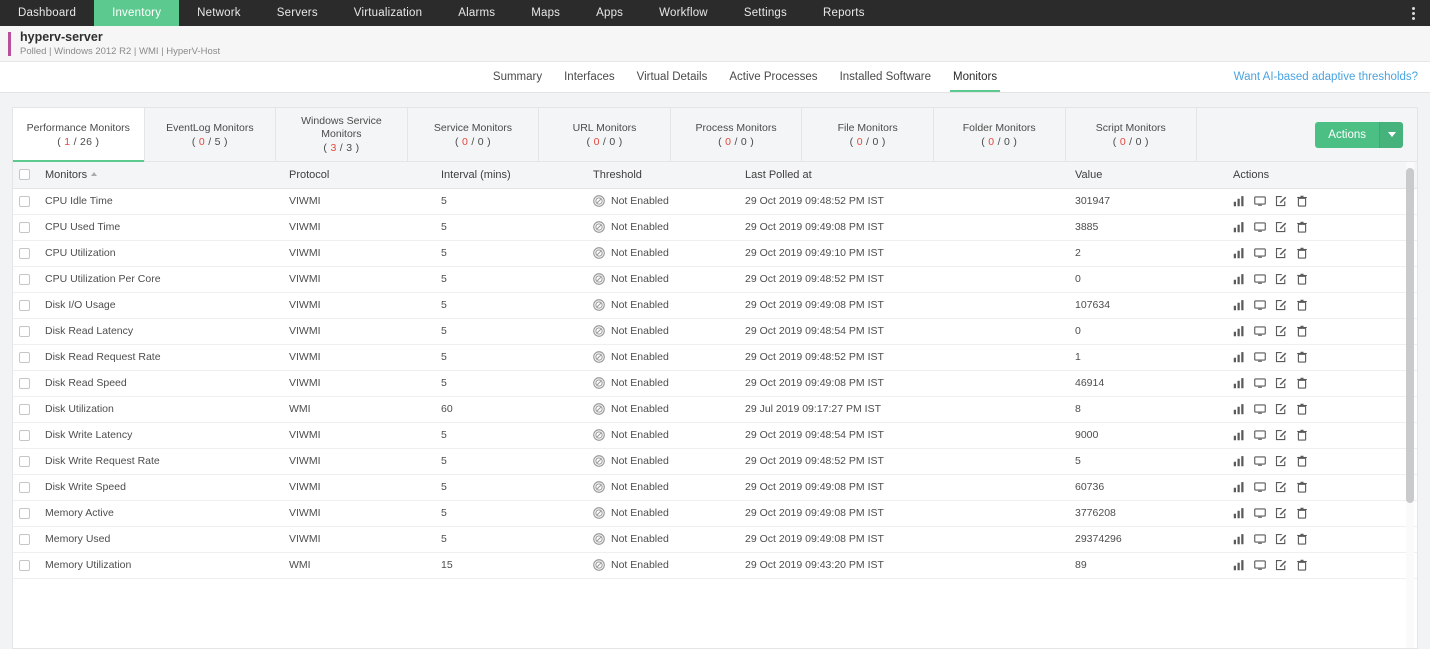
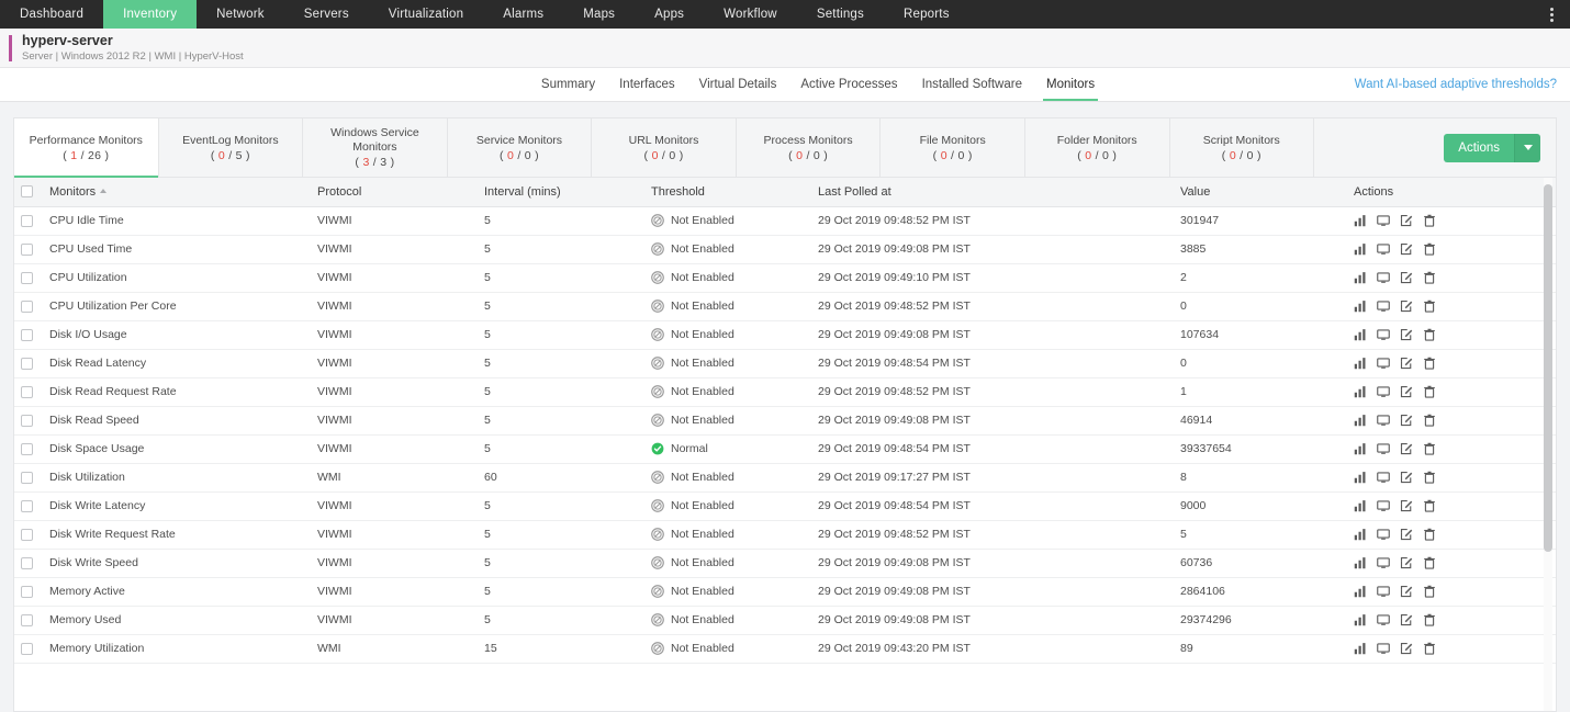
  Dashboard
  Inventory
  Network
  Servers
  Virtualization
  Alarms
  Maps
  Apps
  Workflow
  Settings
  Reports
  hyperv-server
- Polled | Windows 2012 R2 | WMI | HyperV-Host
+ Server | Windows 2012 R2 | WMI | HyperV-Host
  Summary
  Interfaces
  Virtual Details
  Active Processes
  Installed Software
  Monitors
  Want AI-based adaptive thresholds?
  Performance Monitors
  ( 1 / 26 )
  EventLog Monitors
  ( 0 / 5 )
  Windows Service Monitors
  ( 3 / 3 )
  Service Monitors
  ( 0 / 0 )
  URL Monitors
  ( 0 / 0 )
  Process Monitors
  ( 0 / 0 )
  File Monitors
  ( 0 / 0 )
  Folder Monitors
  ( 0 / 0 )
  Script Monitors
  ( 0 / 0 )
  Actions
  	Monitors	Protocol	Interval (mins)	Threshold	Last Polled at	Value	Actions
  	CPU Idle Time	VIWMI	5	Not Enabled	29 Oct 2019 09:48:52 PM IST	301947
  	CPU Used Time	VIWMI	5	Not Enabled	29 Oct 2019 09:49:08 PM IST	3885
  	CPU Utilization	VIWMI	5	Not Enabled	29 Oct 2019 09:49:10 PM IST	2
  	CPU Utilization Per Core	VIWMI	5	Not Enabled	29 Oct 2019 09:48:52 PM IST	0
  	Disk I/O Usage	VIWMI	5	Not Enabled	29 Oct 2019 09:49:08 PM IST	107634
  	Disk Read Latency	VIWMI	5	Not Enabled	29 Oct 2019 09:48:54 PM IST	0
  	Disk Read Request Rate	VIWMI	5	Not Enabled	29 Oct 2019 09:48:52 PM IST	1
  	Disk Read Speed	VIWMI	5	Not Enabled	29 Oct 2019 09:49:08 PM IST	46914
+ 	Disk Space Usage	VIWMI	5	Normal	29 Oct 2019 09:48:54 PM IST	39337654
- 	Disk Utilization	WMI	60	Not Enabled	29 Jul 2019 09:17:27 PM IST	8
+ 	Disk Utilization	WMI	60	Not Enabled	29 Oct 2019 09:17:27 PM IST	8
  	Disk Write Latency	VIWMI	5	Not Enabled	29 Oct 2019 09:48:54 PM IST	9000
  	Disk Write Request Rate	VIWMI	5	Not Enabled	29 Oct 2019 09:48:52 PM IST	5
  	Disk Write Speed	VIWMI	5	Not Enabled	29 Oct 2019 09:49:08 PM IST	60736
- 	Memory Active	VIWMI	5	Not Enabled	29 Oct 2019 09:49:08 PM IST	3776208
+ 	Memory Active	VIWMI	5	Not Enabled	29 Oct 2019 09:49:08 PM IST	2864106
  	Memory Used	VIWMI	5	Not Enabled	29 Oct 2019 09:49:08 PM IST	29374296
  	Memory Utilization	WMI	15	Not Enabled	29 Oct 2019 09:43:20 PM IST	89
